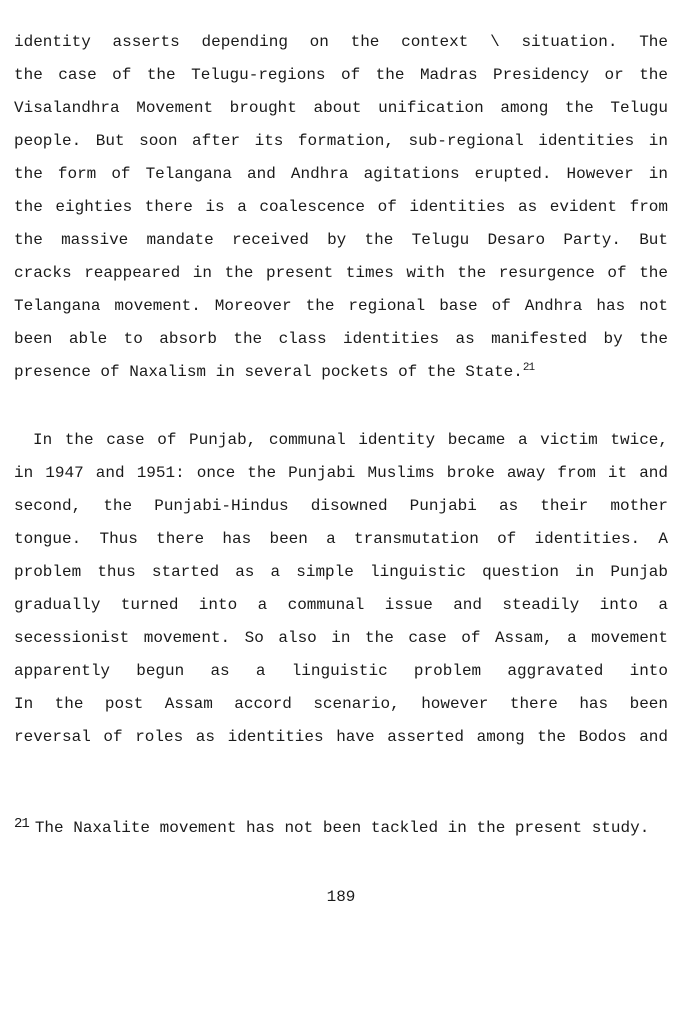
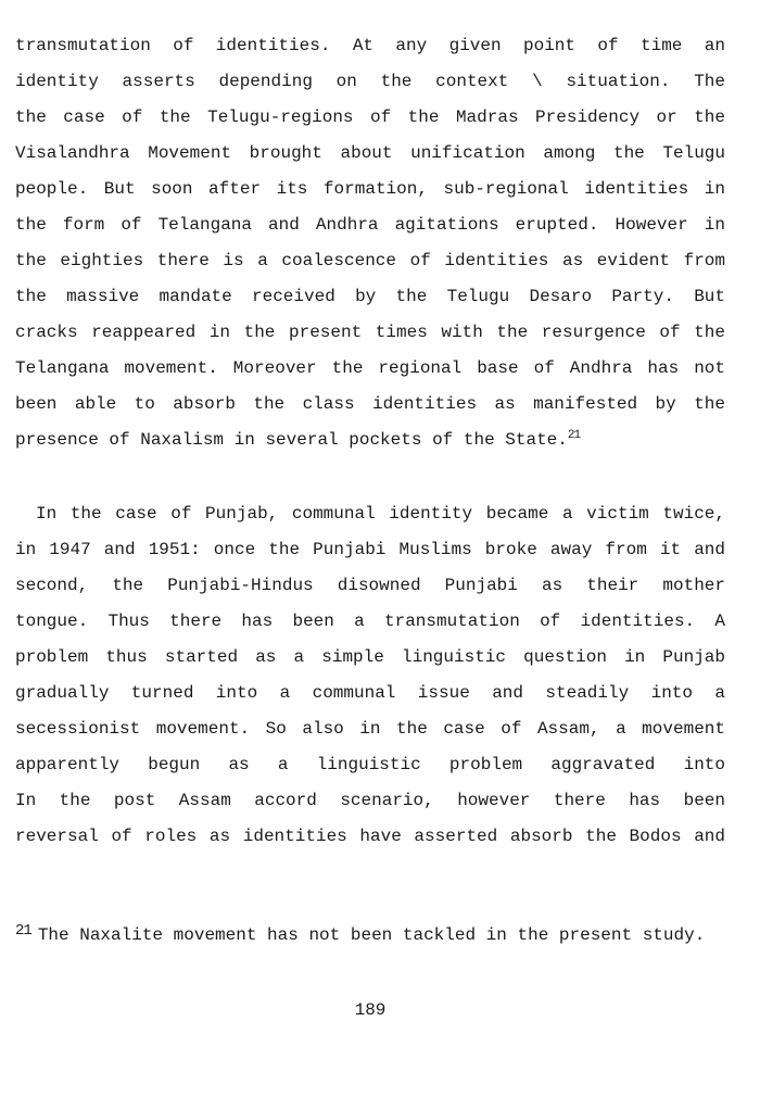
+ transmutation of identities. At any given point of time an
  identity asserts depending on the context \ situation. The
  the case of the Telugu-regions of the Madras Presidency or the
  Visalandhra Movement brought about unification among the Telugu
  people. But soon after its formation, sub-regional identities in
  the form of Telangana and Andhra agitations erupted. However in
  the eighties there is a coalescence of identities as evident from
  the massive mandate received by the Telugu Desaro Party. But
  cracks reappeared in the present times with the resurgence of the
  Telangana movement. Moreover the regional base of Andhra has not
  been able to absorb the class identities as manifested by the
  presence of Naxalism in several pockets of the State.21
  In the case of Punjab, communal identity became a victim twice,
  in 1947 and 1951: once the Punjabi Muslims broke away from it and
  second, the Punjabi-Hindus disowned Punjabi as their mother
  tongue. Thus there has been a transmutation of identities. A
  problem thus started as a simple linguistic question in Punjab
  gradually turned into a communal issue and steadily into a
  secessionist movement. So also in the case of Assam, a movement
  apparently begun as a linguistic problem aggravated into
  In the post Assam accord scenario, however there has been
- reversal of roles as identities have asserted among the Bodos and
+ reversal of roles as identities have asserted absorb the Bodos and
  21 The Naxalite movement has not been tackled in the present study.
  189
